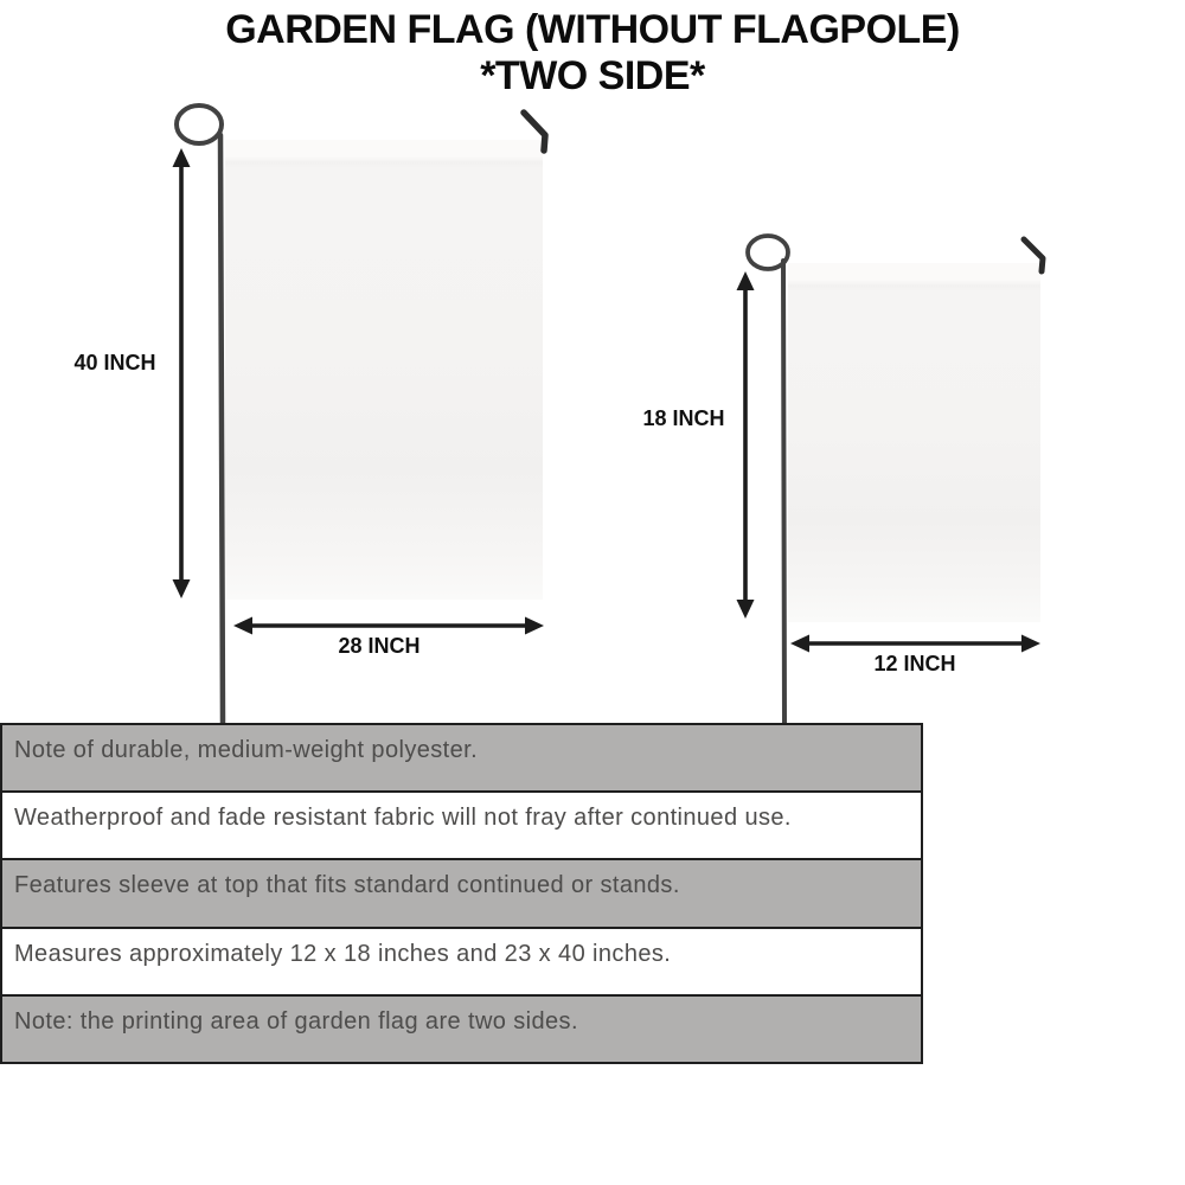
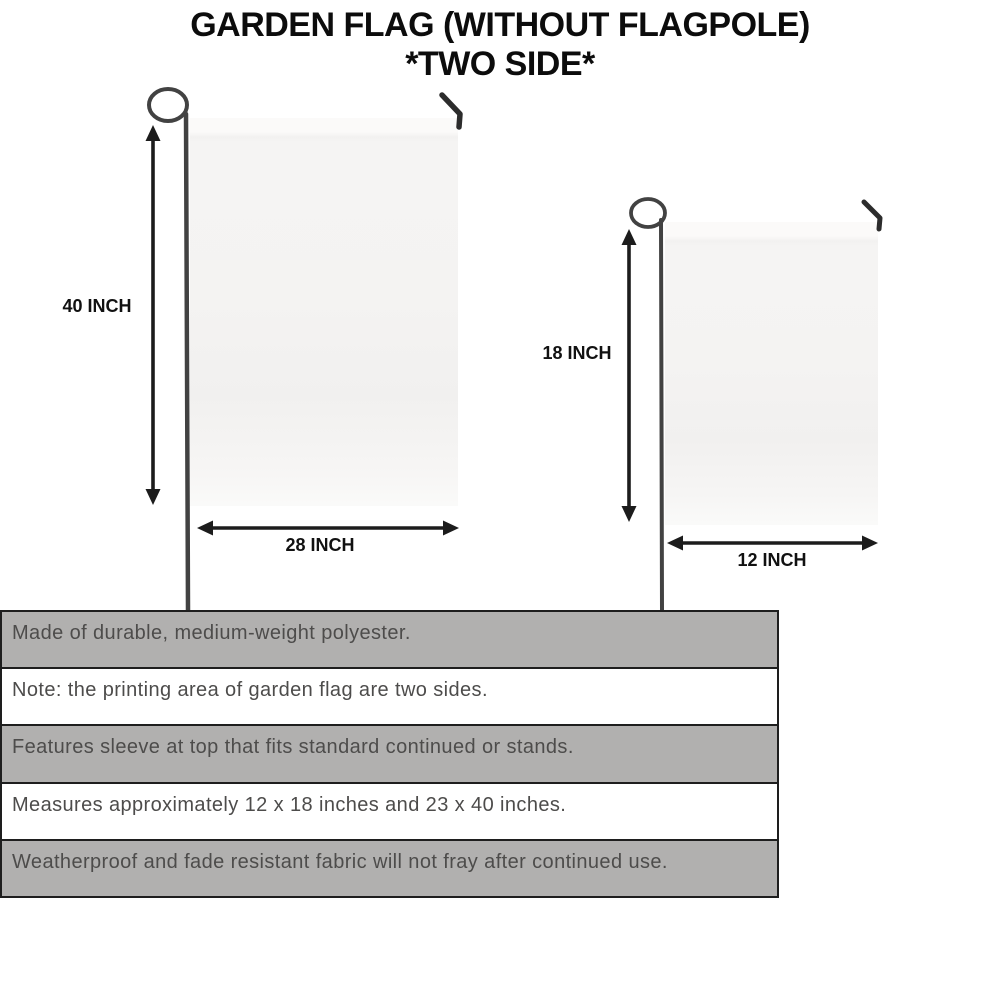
  GARDEN FLAG (WITHOUT FLAGPOLE)
  *TWO SIDE*
  40 INCH
  28 INCH
  18 INCH
  12 INCH
- Note of durable, medium-weight polyester.
+ Made of durable, medium-weight polyester.
- Weatherproof and fade resistant fabric will not fray after continued use.
+ Note: the printing area of garden flag are two sides.
  Features sleeve at top that fits standard continued or stands.
  Measures approximately 12 x 18 inches and 23 x 40 inches.
- Note: the printing area of garden flag are two sides.
+ Weatherproof and fade resistant fabric will not fray after continued use.
